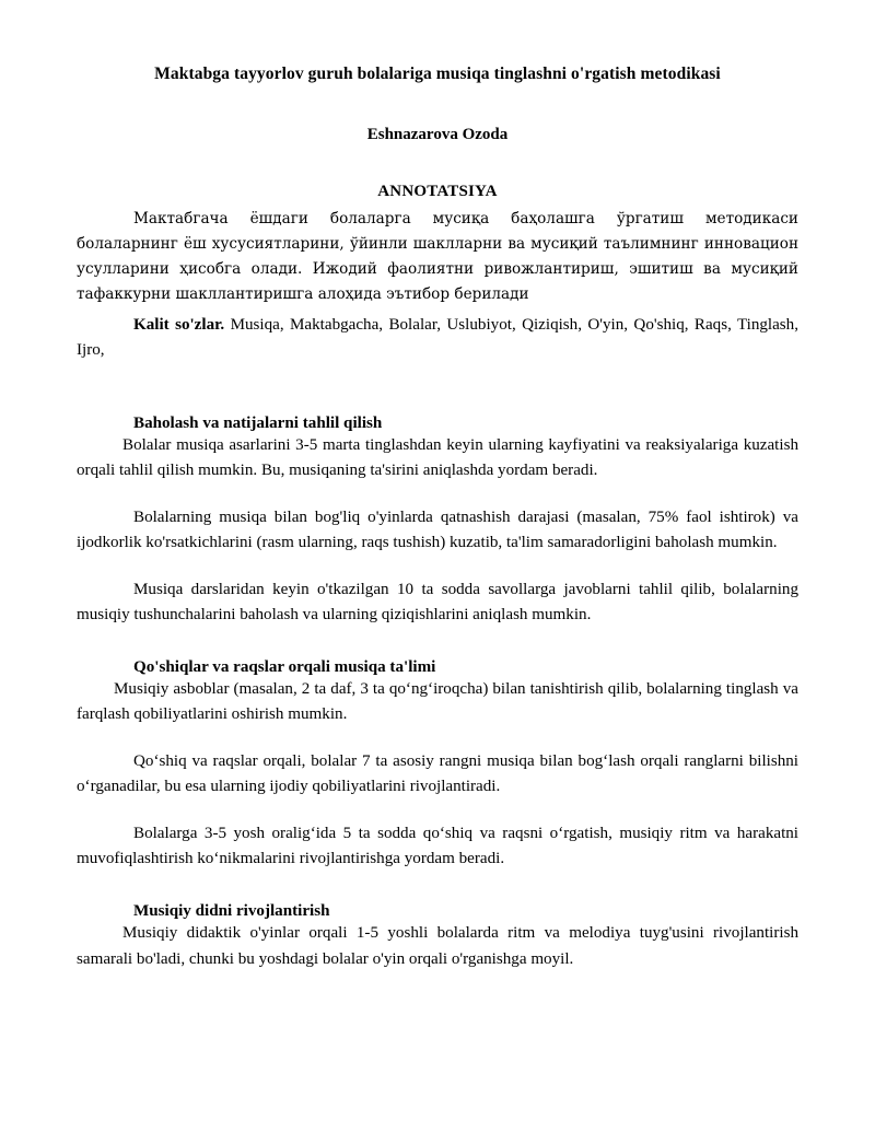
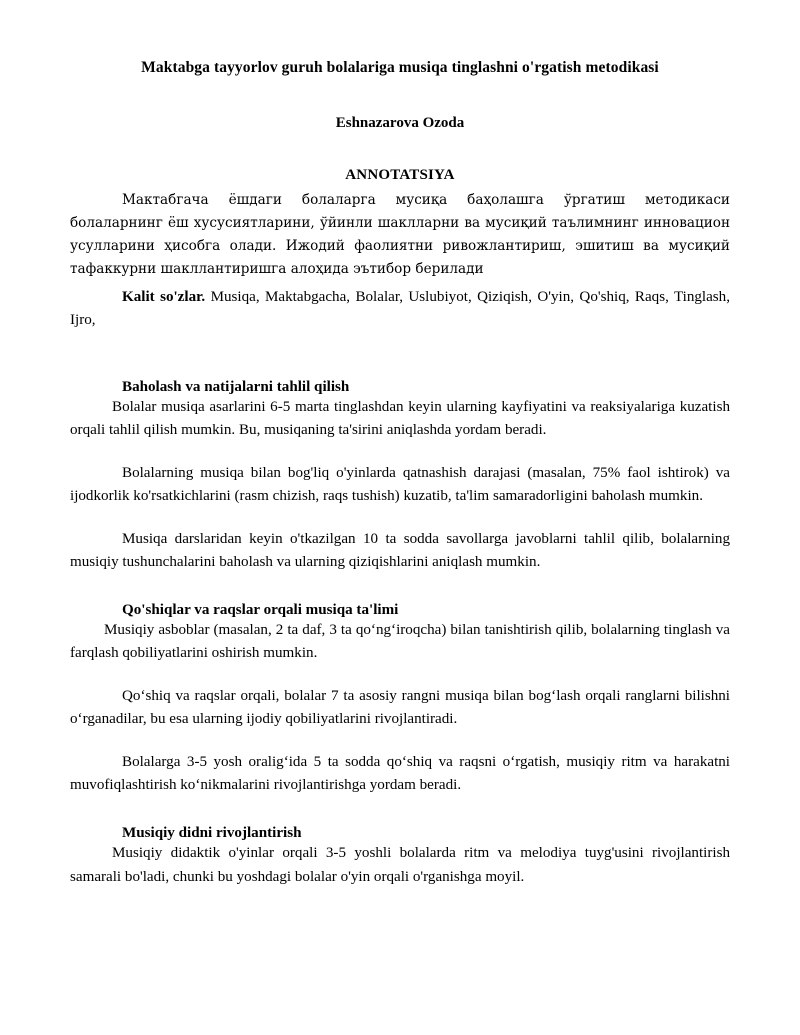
  Maktabga tayyorlov guruh bolalariga musiqa tinglashni o'rgatish metodikasi
  Eshnazarova Ozoda
  ANNOTATSIYA
  Мактабгача ёшдаги болаларга мусиқа баҳолашга ўргатиш методикаси болаларнинг ёш хусусиятларини, ўйинли шаклларни ва мусиқий таълимнинг инновацион усулларини ҳисобга олади. Ижодий фаолиятни ривожлантириш, эшитиш ва мусиқий тафаккурни шакллантиришга алоҳида эътибор берилади
  Kalit so'zlar. Musiqa, Maktabgacha, Bolalar, Uslubiyot, Qiziqish, O'yin, Qo'shiq, Raqs, Tinglash, Ijro,
  Baholash va natijalarni tahlil qilish
- Bolalar musiqa asarlarini 3-5 marta tinglashdan keyin ularning kayfiyatini va reaksiyalariga kuzatish orqali tahlil qilish mumkin. Bu, musiqaning ta'sirini aniqlashda yordam beradi.
+ Bolalar musiqa asarlarini 6-5 marta tinglashdan keyin ularning kayfiyatini va reaksiyalariga kuzatish orqali tahlil qilish mumkin. Bu, musiqaning ta'sirini aniqlashda yordam beradi.
- Bolalarning musiqa bilan bog'liq o'yinlarda qatnashish darajasi (masalan, 75% faol ishtirok) va ijodkorlik ko'rsatkichlarini (rasm ularning, raqs tushish) kuzatib, ta'lim samaradorligini baholash mumkin.
+ Bolalarning musiqa bilan bog'liq o'yinlarda qatnashish darajasi (masalan, 75% faol ishtirok) va ijodkorlik ko'rsatkichlarini (rasm chizish, raqs tushish) kuzatib, ta'lim samaradorligini baholash mumkin.
  Musiqa darslaridan keyin o'tkazilgan 10 ta sodda savollarga javoblarni tahlil qilib, bolalarning musiqiy tushunchalarini baholash va ularning qiziqishlarini aniqlash mumkin.
  Qo'shiqlar va raqslar orqali musiqa ta'limi
  Musiqiy asboblar (masalan, 2 ta daf, 3 ta qo‘ng‘iroqcha) bilan tanishtirish qilib, bolalarning tinglash va farqlash qobiliyatlarini oshirish mumkin.
  Qo‘shiq va raqslar orqali, bolalar 7 ta asosiy rangni musiqa bilan bog‘lash orqali ranglarni bilishni o‘rganadilar, bu esa ularning ijodiy qobiliyatlarini rivojlantiradi.
  Bolalarga 3-5 yosh oralig‘ida 5 ta sodda qo‘shiq va raqsni o‘rgatish, musiqiy ritm va harakatni muvofiqlashtirish ko‘nikmalarini rivojlantirishga yordam beradi.
  Musiqiy didni rivojlantirish
- Musiqiy didaktik o'yinlar orqali 1-5 yoshli bolalarda ritm va melodiya tuyg'usini rivojlantirish samarali bo'ladi, chunki bu yoshdagi bolalar o'yin orqali o'rganishga moyil.
+ Musiqiy didaktik o'yinlar orqali 3-5 yoshli bolalarda ritm va melodiya tuyg'usini rivojlantirish samarali bo'ladi, chunki bu yoshdagi bolalar o'yin orqali o'rganishga moyil.
